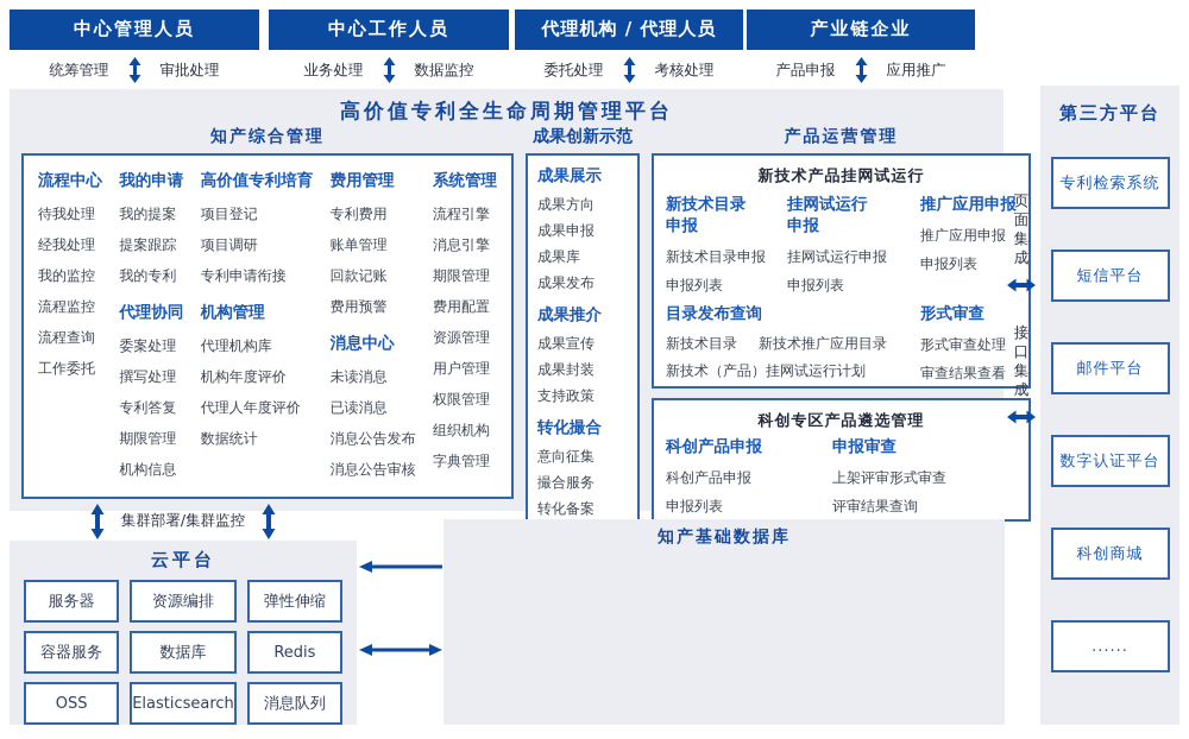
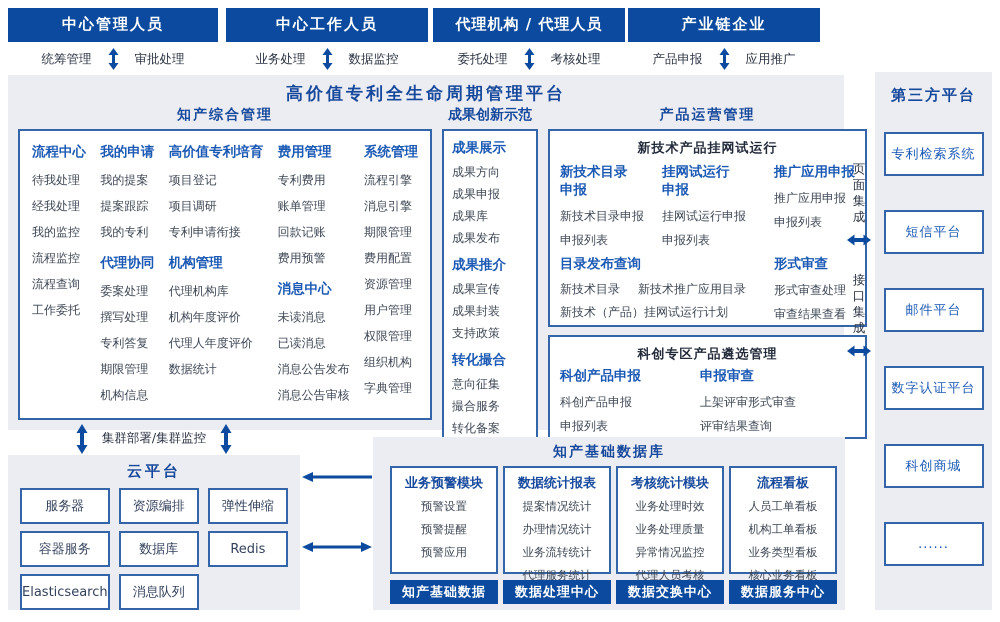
  中心管理人员
  统筹管理
  审批处理
  中心工作人员
  业务处理
  数据监控
  代理机构 / 代理人员
  委托处理
  考核处理
  产业链企业
  产品申报
  应用推广
  高价值专利全生命周期管理平台
  知产综合管理
  流程中心
  待我处理
  经我处理
  我的监控
  流程监控
  流程查询
  工作委托
  我的申请
  我的提案
  提案跟踪
  我的专利
  代理协同
  委案处理
  撰写处理
  专利答复
  期限管理
  机构信息
  高价值专利培育
  项目登记
  项目调研
  专利申请衔接
  机构管理
  代理机构库
  机构年度评价
  代理人年度评价
  数据统计
  费用管理
  专利费用
  账单管理
  回款记账
  费用预警
  消息中心
  未读消息
  已读消息
  消息公告发布
  消息公告审核
  系统管理
  流程引擎
  消息引擎
  期限管理
  费用配置
  资源管理
  用户管理
  权限管理
  组织机构
  字典管理
  成果创新示范
  成果展示
  成果方向
  成果申报
  成果库
  成果发布
  成果推介
  成果宣传
  成果封装
  支持政策
  转化撮合
  意向征集
  撮合服务
  转化备案
  产品运营管理
  新技术产品挂网试运行
  新技术目录申报
  新技术目录申报
  申报列表
  挂网试运行申报
  挂网试运行申报
  申报列表
  推广应用申报
  推广应用申报
  申报列表
  目录发布查询
  新技术目录
  新技术推广应用目录
  新技术（产品）挂网试运行计划
  形式审查
  形式审查处理
  审查结果查看
  科创专区产品遴选管理
  科创产品申报
  科创产品申报
  申报列表
  申报审查
  上架评审形式审查
  评审结果查询
  页面集成
  接口集成
  第三方平台
  专利检索系统
  短信平台
  邮件平台
  数字认证平台
  科创商城
  ......
  集群部署/集群监控
  云平台
  服务器
  资源编排
  弹性伸缩
  容器服务
  数据库
  Redis
- OSS
  Elasticsearch
  消息队列
  知产基础数据库
+ 业务预警模块
+ 预警设置
+ 预警提醒
+ 预警应用
+ 知产基础数据
+ 数据统计报表
+ 提案情况统计
+ 办理情况统计
+ 业务流转统计
+ 代理服务统计
+ 数据处理中心
+ 考核统计模块
+ 业务处理时效
+ 业务处理质量
+ 异常情况监控
+ 代理人员考核
+ 数据交换中心
+ 流程看板
+ 人员工单看板
+ 机构工单看板
+ 业务类型看板
+ 核心业务看板
+ 数据服务中心
